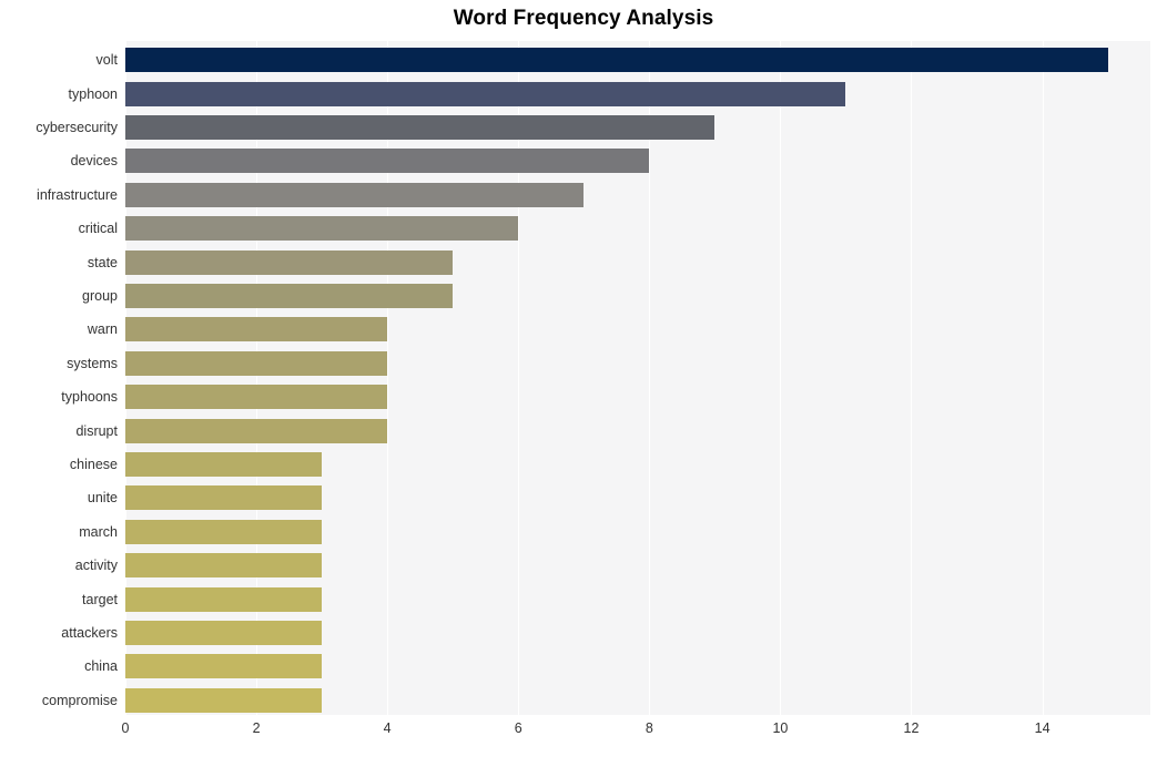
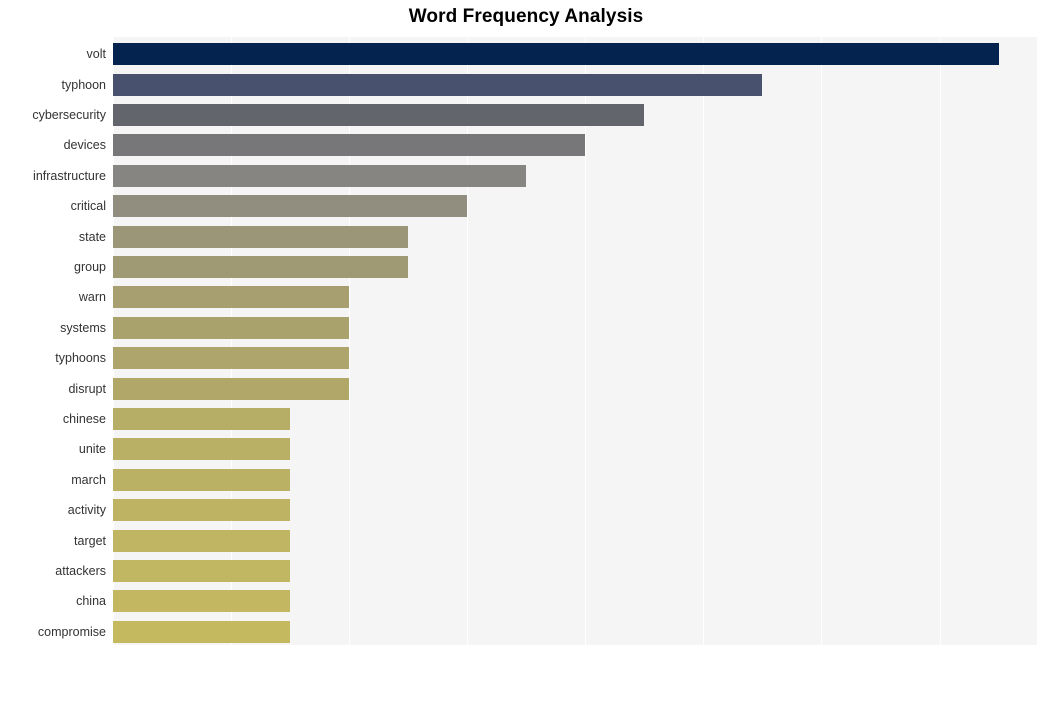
  Word Frequency Analysis
  volt
  typhoon
  cybersecurity
  devices
  infrastructure
  critical
  state
  group
  warn
  systems
  typhoons
  disrupt
  chinese
  unite
  march
  activity
  target
  attackers
  china
  compromise
- 0
- 2
- 4
- 6
- 8
- 10
- 12
- 14
